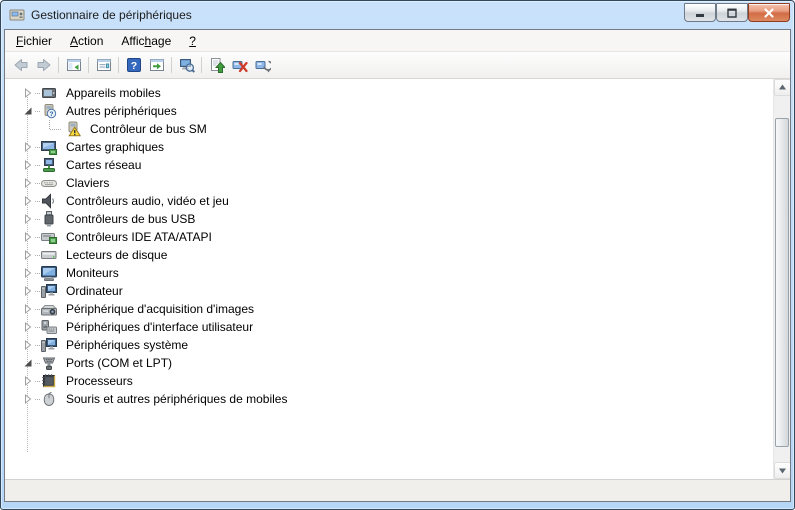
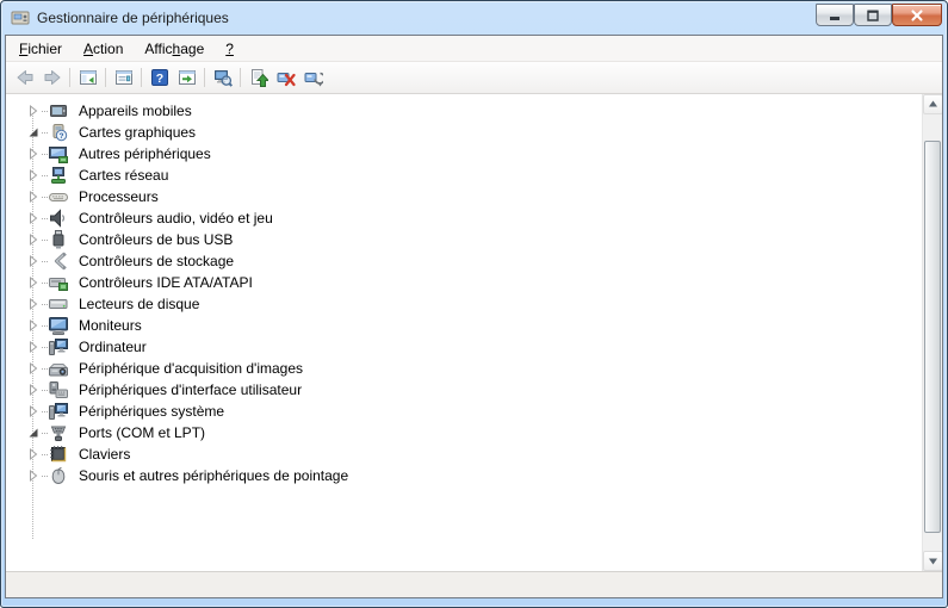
  Gestionnaire de périphériques
  Fichier
  Action
  Affichage
  ?
  Appareils mobiles
- Autres périphériques
+ Cartes graphiques
- Contrôleur de bus SM
- Cartes graphiques
+ Autres périphériques
  Cartes réseau
- Claviers
+ Processeurs
  Contrôleurs audio, vidéo et jeu
  Contrôleurs de bus USB
+ Contrôleurs de stockage
  Contrôleurs IDE ATA/ATAPI
  Lecteurs de disque
  Moniteurs
  Ordinateur
  Périphérique d'acquisition d'images
  Périphériques d'interface utilisateur
  Périphériques système
  Ports (COM et LPT)
- Processeurs
+ Claviers
- Souris et autres périphériques de mobiles
+ Souris et autres périphériques de pointage
